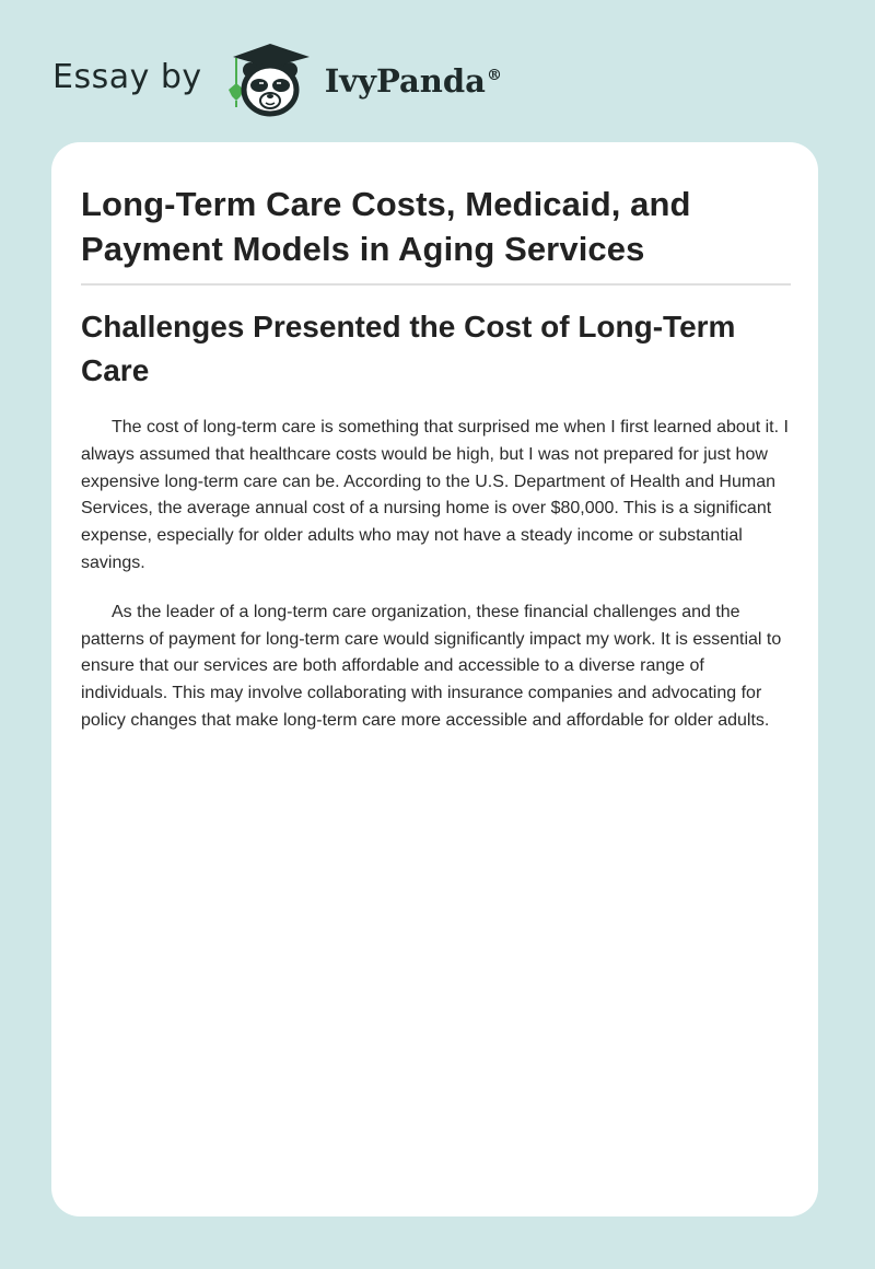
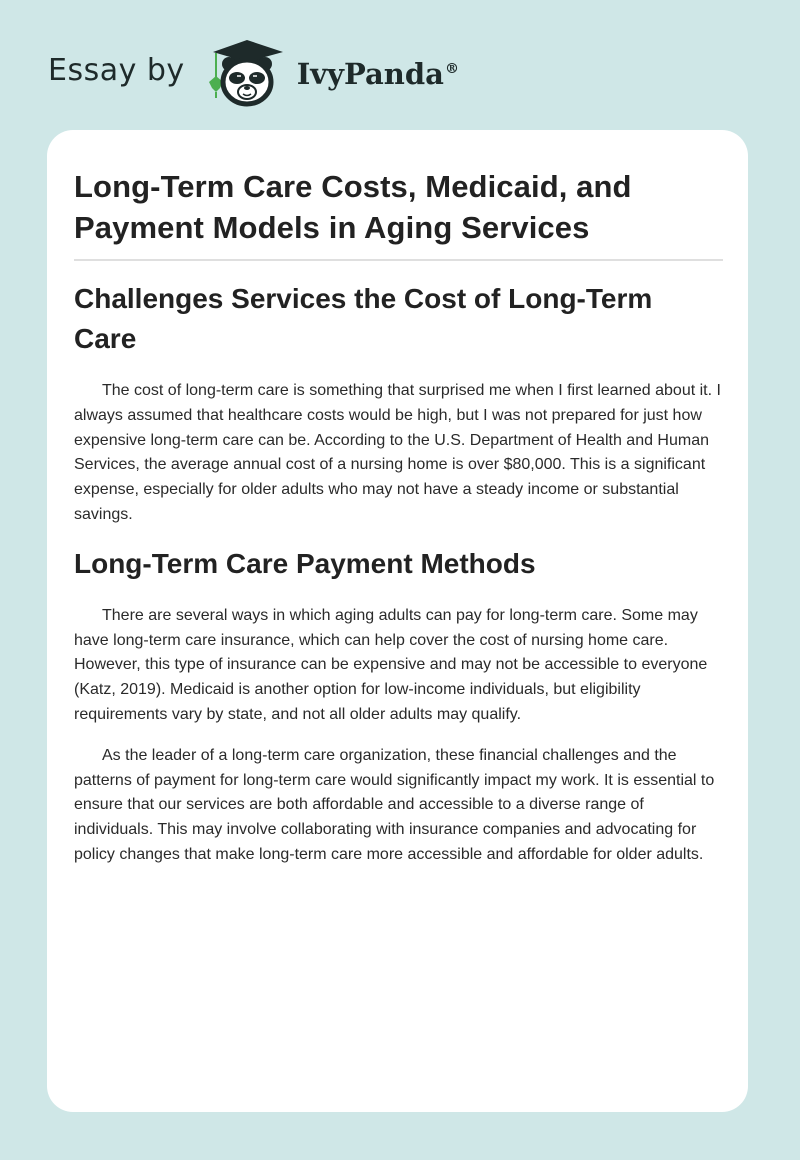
  Essay by
  IvyPanda®
  Long-Term Care Costs, Medicaid, and Payment Models in Aging Services
- Challenges Presented the Cost of Long-Term Care
+ Challenges Services the Cost of Long-Term Care
  The cost of long-term care is something that surprised me when I first learned about it. I always assumed that healthcare costs would be high, but I was not prepared for just how expensive long-term care can be. According to the U.S. Department of Health and Human Services, the average annual cost of a nursing home is over $80,000. This is a significant expense, especially for older adults who may not have a steady income or substantial savings.
+ Long-Term Care Payment Methods
+ There are several ways in which aging adults can pay for long-term care. Some may have long-term care insurance, which can help cover the cost of nursing home care. However, this type of insurance can be expensive and may not be accessible to everyone (Katz, 2019). Medicaid is another option for low-income individuals, but eligibility requirements vary by state, and not all older adults may qualify.
  As the leader of a long-term care organization, these financial challenges and the patterns of payment for long-term care would significantly impact my work. It is essential to ensure that our services are both affordable and accessible to a diverse range of individuals. This may involve collaborating with insurance companies and advocating for policy changes that make long-term care more accessible and affordable for older adults.
